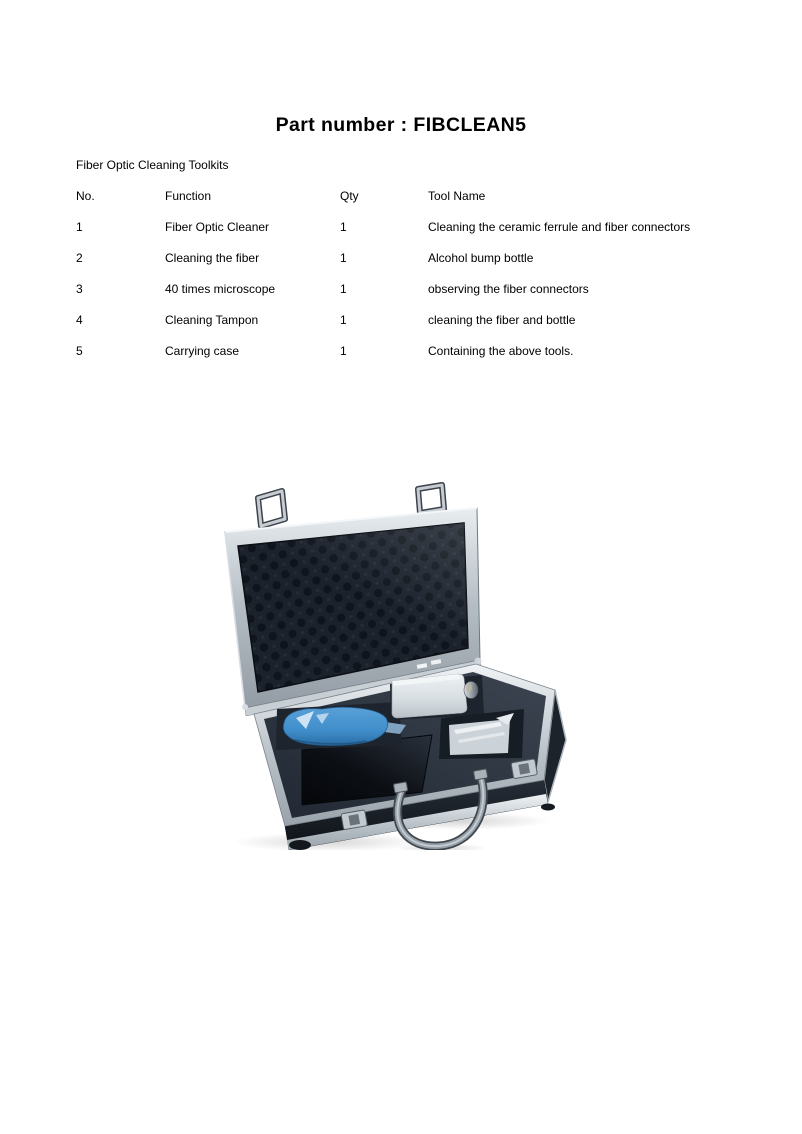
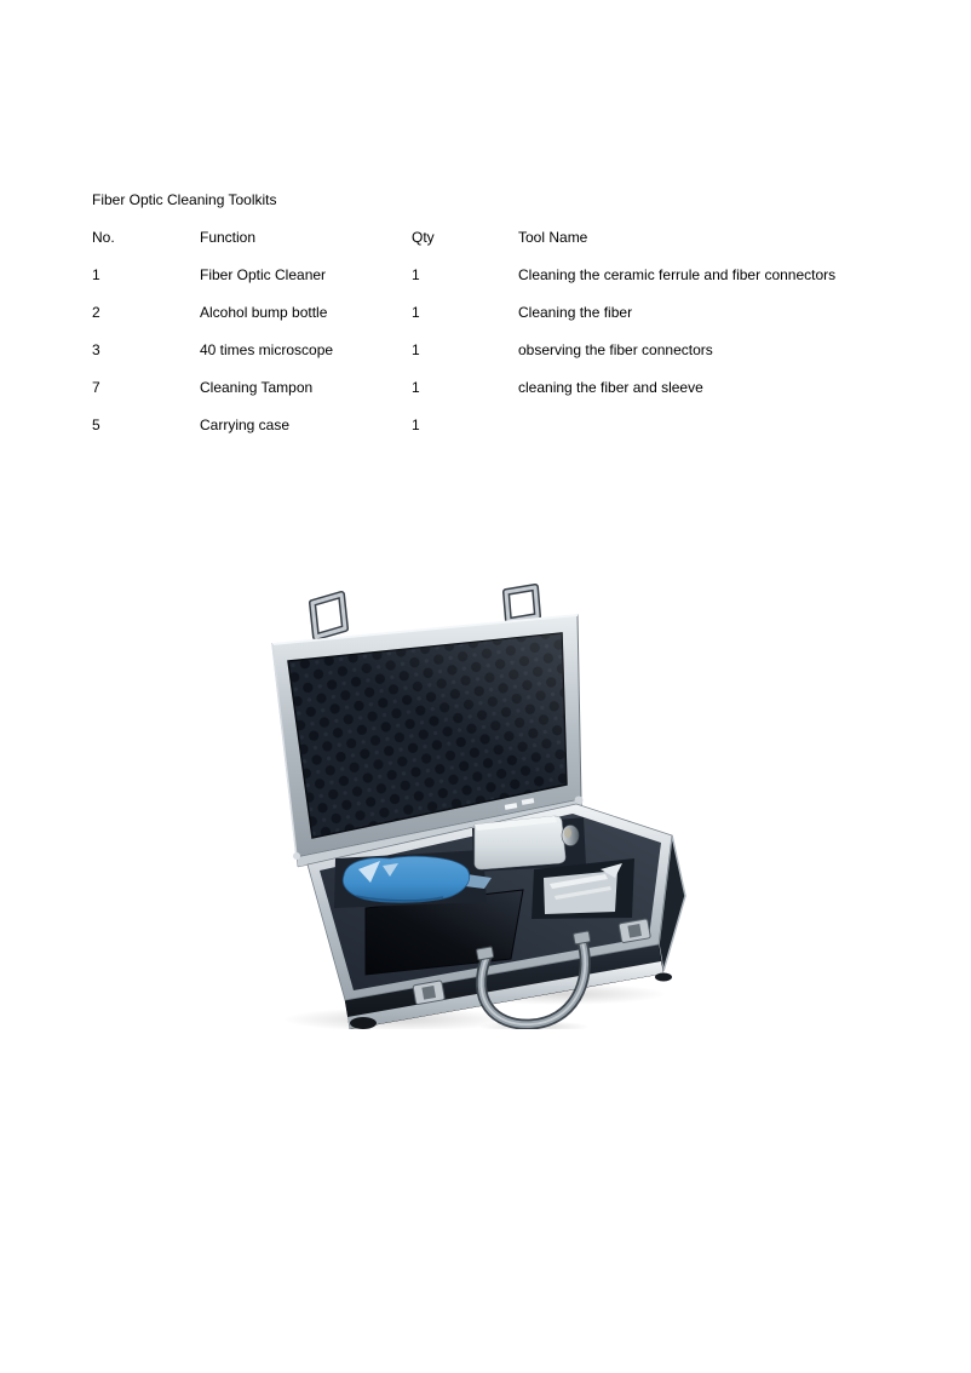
- Part number : FIBCLEAN5
  Fiber Optic Cleaning Toolkits
  No.
  Function
  Qty
  Tool Name
  1
  Fiber Optic Cleaner
  1
  Cleaning the ceramic ferrule and fiber connectors
  2
- Cleaning the fiber
+ Alcohol bump bottle
  1
- Alcohol bump bottle
+ Cleaning the fiber
  3
  40 times microscope
  1
  observing the fiber connectors
- 4
+ 7
  Cleaning Tampon
  1
- cleaning the fiber and bottle
+ cleaning the fiber and sleeve
  5
  Carrying case
  1
- Containing the above tools.
